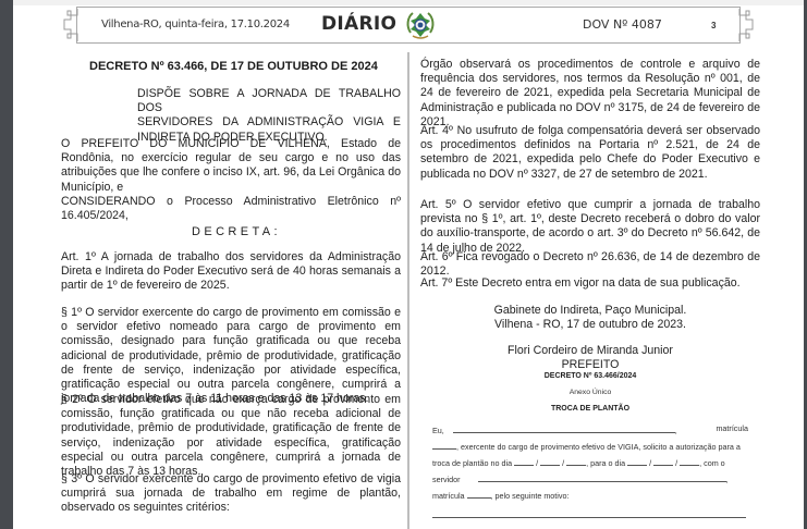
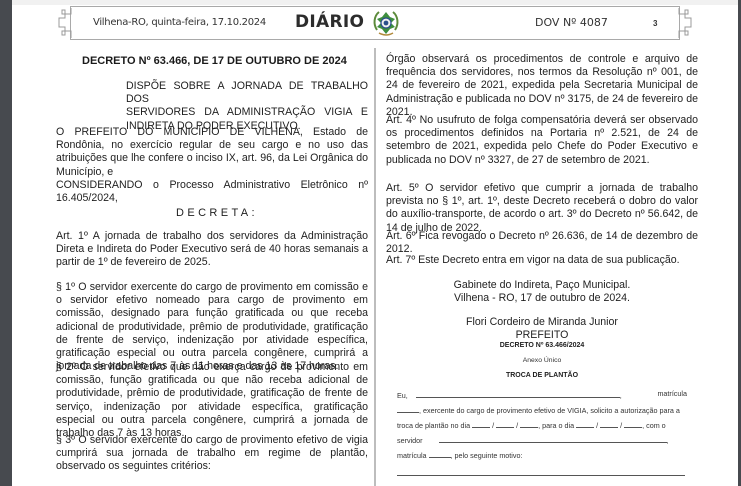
  Vilhena-RO, quinta-feira, 17.10.2024
  DIÁRIO
  DOV Nº 4087
  3
  DECRETO Nº 63.466, DE 17 DE OUTUBRO DE 2024
  DISPÕE SOBRE A JORNADA DE TRABALHO DOS
  SERVIDORES DA ADMINISTRAÇÃO VIGIA E
  INDIRETA DO PODER EXECUTIVO.
  O PREFEITO DO MUNICÍPIO DE VILHENA, Estado de Rondônia, no exercício regular de seu cargo e no uso das atribuições que lhe confere o inciso IX, art. 96, da Lei Orgânica do Município, e
  CONSIDERANDO o Processo Administrativo Eletrônico nº 16.405/2024,
  DECRETA:
  Art. 1º A jornada de trabalho dos servidores da Administração Direta e Indireta do Poder Executivo será de 40 horas semanais a partir de 1º de fevereiro de 2025.
  § 1º O servidor exercente do cargo de provimento em comissão e o servidor efetivo nomeado para cargo de provimento em comissão, designado para função gratificada ou que receba adicional de produtividade, prêmio de produtividade, gratificação de frente de serviço, indenização por atividade específica, gratificação especial ou outra parcela congênere, cumprirá a jornada de trabalho das 7 às 11 horas e das 13 às 17 horas.
  § 2º O servidor efetivo que não exerça cargo de provimento em comissão, função gratificada ou que não receba adicional de produtividade, prêmio de produtividade, gratificação de frente de serviço, indenização por atividade específica, gratificação especial ou outra parcela congênere, cumprirá a jornada de trabalho das 7 às 13 horas.
  § 3º O servidor exercente do cargo de provimento efetivo de vigia cumprirá sua jornada de trabalho em regime de plantão, observado os seguintes critérios:
  Órgão observará os procedimentos de controle e arquivo de frequência dos servidores, nos termos da Resolução nº 001, de 24 de fevereiro de 2021, expedida pela Secretaria Municipal de Administração e publicada no DOV nº 3175, de 24 de fevereiro de 2021.
  Art. 4º No usufruto de folga compensatória deverá ser observado os procedimentos definidos na Portaria nº 2.521, de 24 de setembro de 2021, expedida pelo Chefe do Poder Executivo e publicada no DOV nº 3327, de 27 de setembro de 2021.
  Art. 5º O servidor efetivo que cumprir a jornada de trabalho prevista no § 1º, art. 1º, deste Decreto receberá o dobro do valor do auxílio-transporte, de acordo o art. 3º do Decreto nº 56.642, de 14 de julho de 2022.
  Art. 6º Fica revogado o Decreto nº 26.636, de 14 de dezembro de 2012.
  Art. 7º Este Decreto entra em vigor na data de sua publicação.
  Gabinete do Indireta, Paço Municipal.
- Vilhena - RO, 17 de outubro de 2023.
+ Vilhena - RO, 17 de outubro de 2024.
  Flori Cordeiro de Miranda Junior
  PREFEITO
  Eu, ,
  matrícula
  , exercente do cargo de provimento efetivo de VIGIA, solicito a autorização para a
  troca de plantão no dia / / , para o dia / / , com o
  servidor ,
  matrícula , pelo seguinte motivo:
